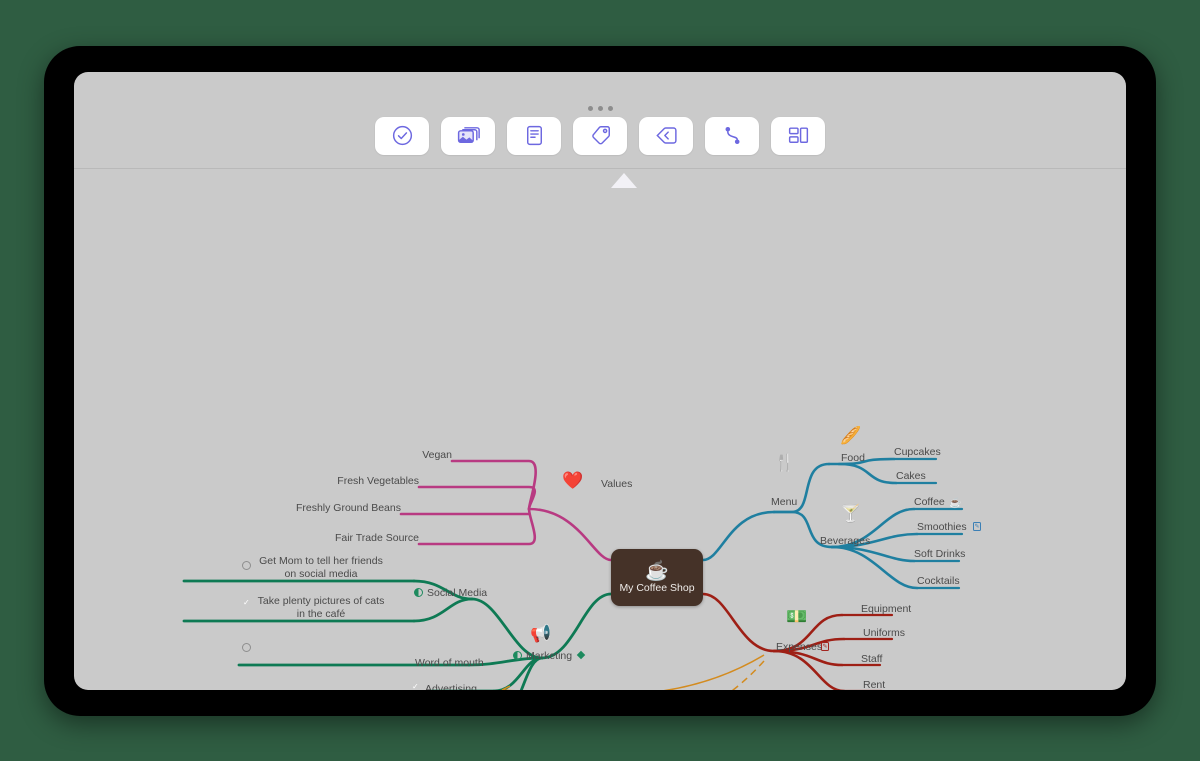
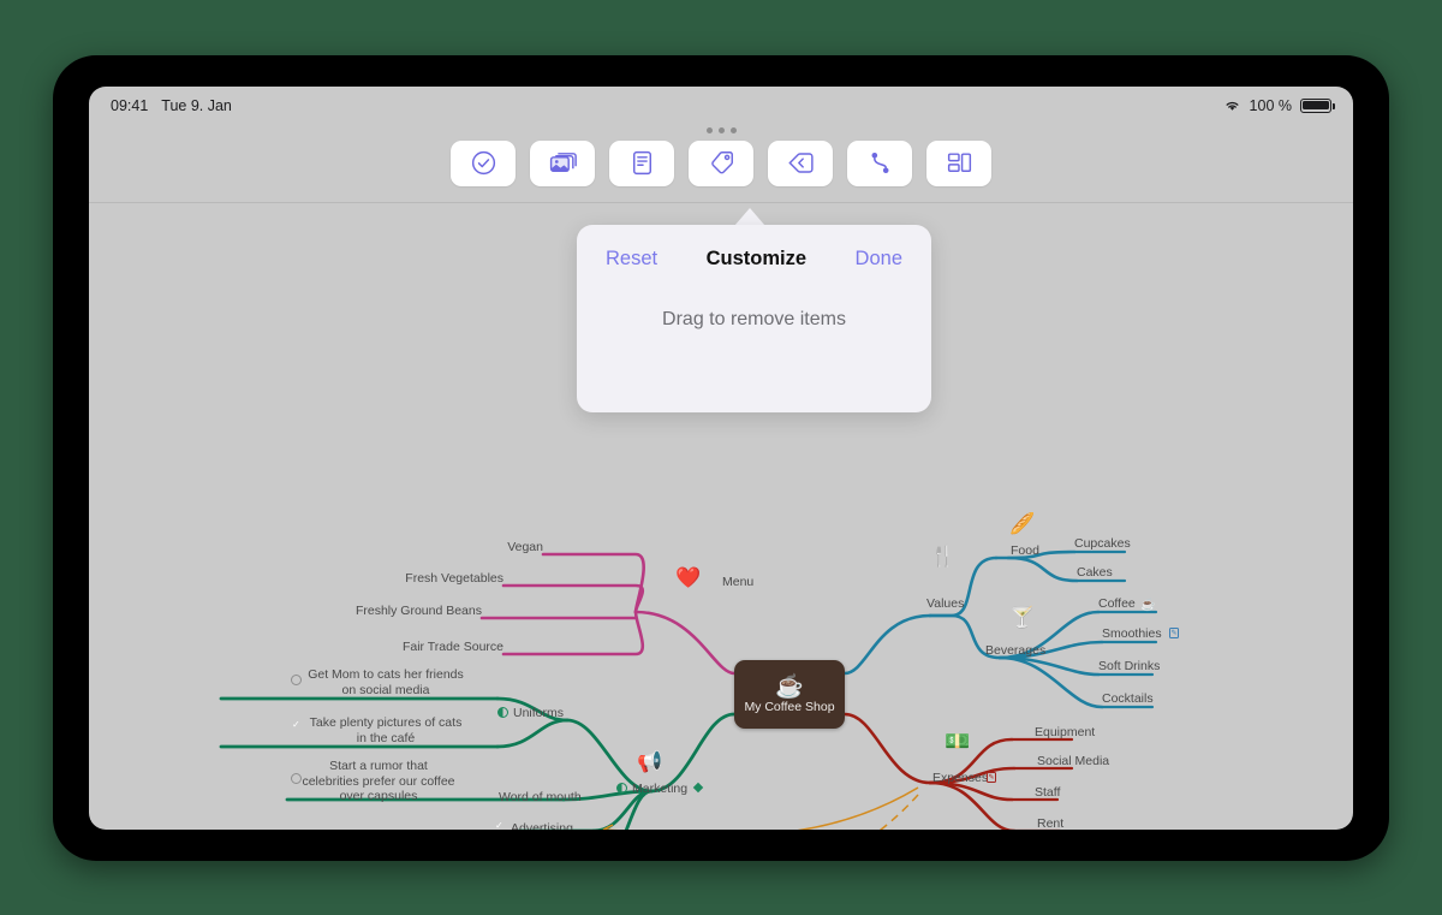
+ 09:41
+ Tue 9. Jan
+ 100 %
+ Reset
+ Customize
+ Done
+ Drag to remove items
  ☕
  My Coffee Shop
  ❤️
- Values
+ Menu
  Vegan
  Fresh Vegetables
  Freshly Ground Beans
  Fair Trade Source
  🍴
- Menu
+ Values
  🥖
  Food
  Cupcakes
  Cakes
  🍸
  Beverages
  Coffee
  ☕
  Smoothies
  Soft Drinks
  Cocktails
  📢
  Marketing
- Social Media
+ Uniforms
- Get Mom to tell her friends on social media
+ Get Mom to cats her friends on social media
  Take plenty pictures of cats in the café
  Word of mouth
+ Start a rumor that celebrities prefer our coffee over capsules
  Advertising
  💵
  Expenses
  Equipment
- Uniforms
+ Social Media
  Staff
  Rent
